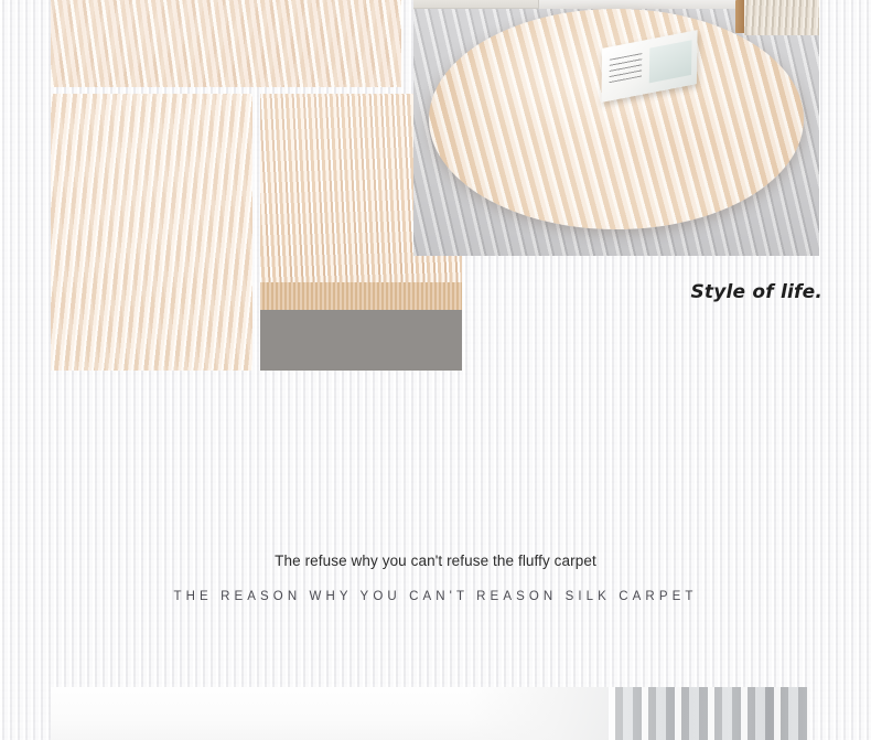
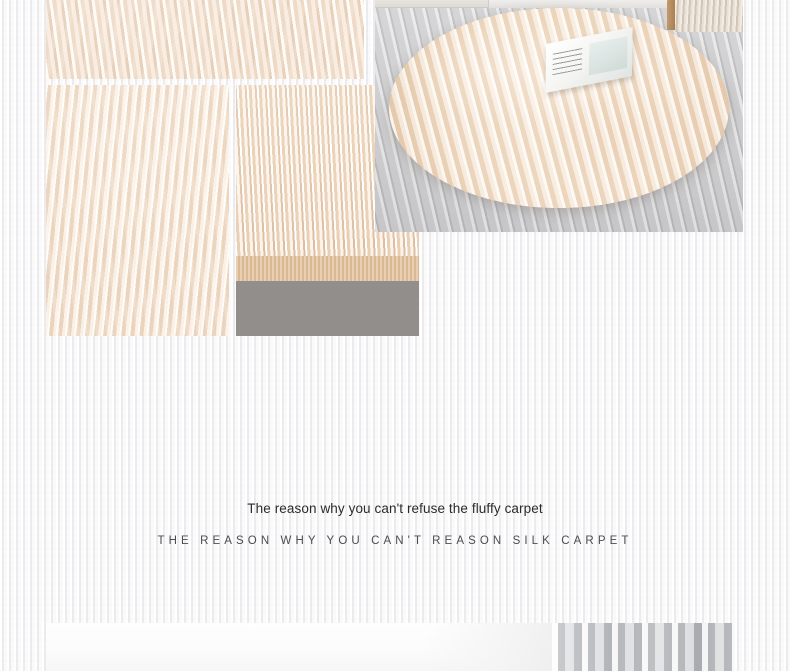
- Style of life.
- The refuse why you can't refuse the fluffy carpet
+ The reason why you can't refuse the fluffy carpet
  THE REASON WHY YOU CAN'T REASON SILK CARPET
